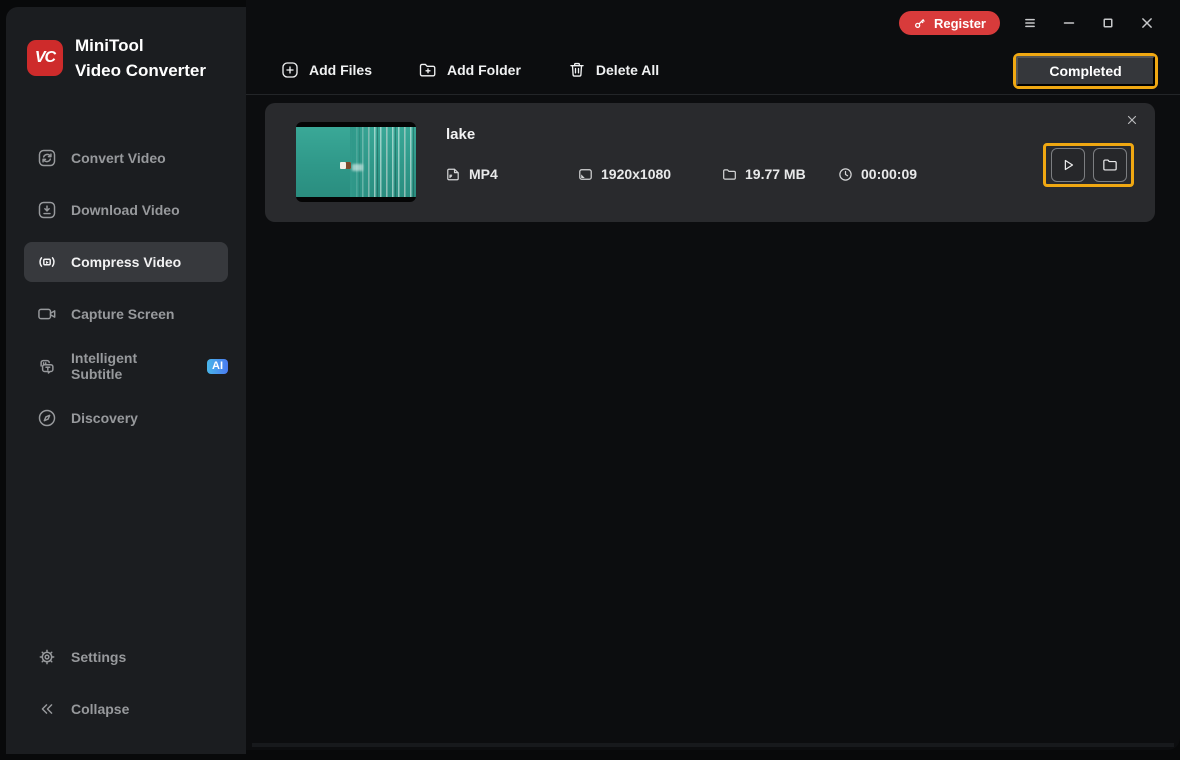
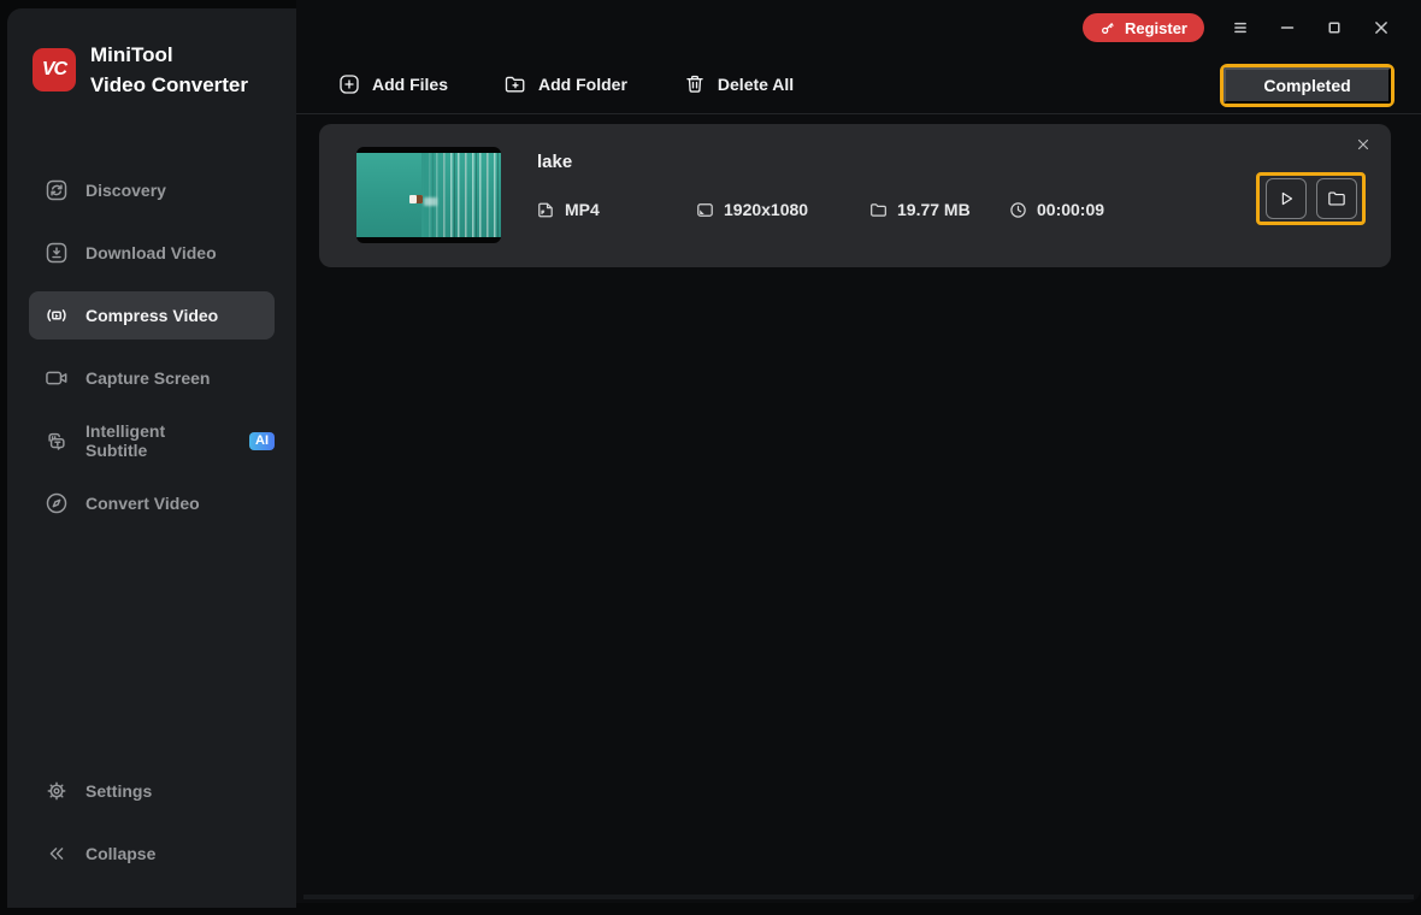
  VC
  MiniTool
  Video Converter
- Convert Video
+ Discovery
  Download Video
  Compress Video
  Capture Screen
  Intelligent Subtitle
  AI
- Discovery
+ Convert Video
  Settings
  Collapse
  Register
  Add Files
  Add Folder
  Delete All
  Completed
  lake
  MP4
  1920x1080
  19.77 MB
  00:00:09
